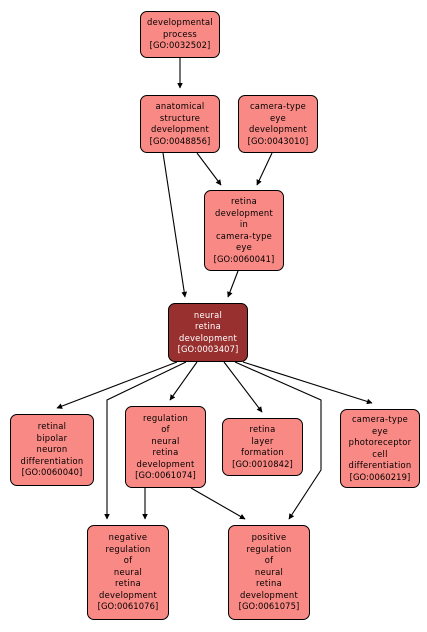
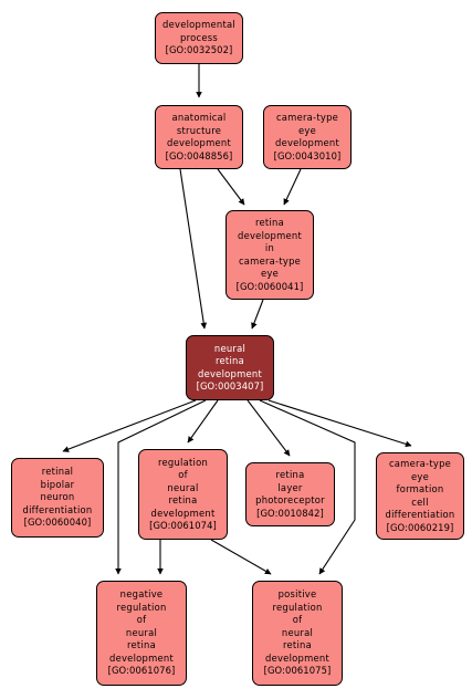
  developmental
  process
  [GO:0032502]
  anatomical
  structure
  development
  [GO:0048856]
  camera-type
  eye
  development
  [GO:0043010]
  retina
  development
  in
  camera-type
  eye
  [GO:0060041]
  neural
  retina
  development
  [GO:0003407]
  retinal
  bipolar
  neuron
  differentiation
  [GO:0060040]
  regulation
  of
  neural
  retina
  development
  [GO:0061074]
  retina
  layer
- formation
+ photoreceptor
  [GO:0010842]
  camera-type
  eye
- photoreceptor
+ formation
  cell
  differentiation
  [GO:0060219]
  negative
  regulation
  of
  neural
  retina
  development
  [GO:0061076]
  positive
  regulation
  of
  neural
  retina
  development
  [GO:0061075]
